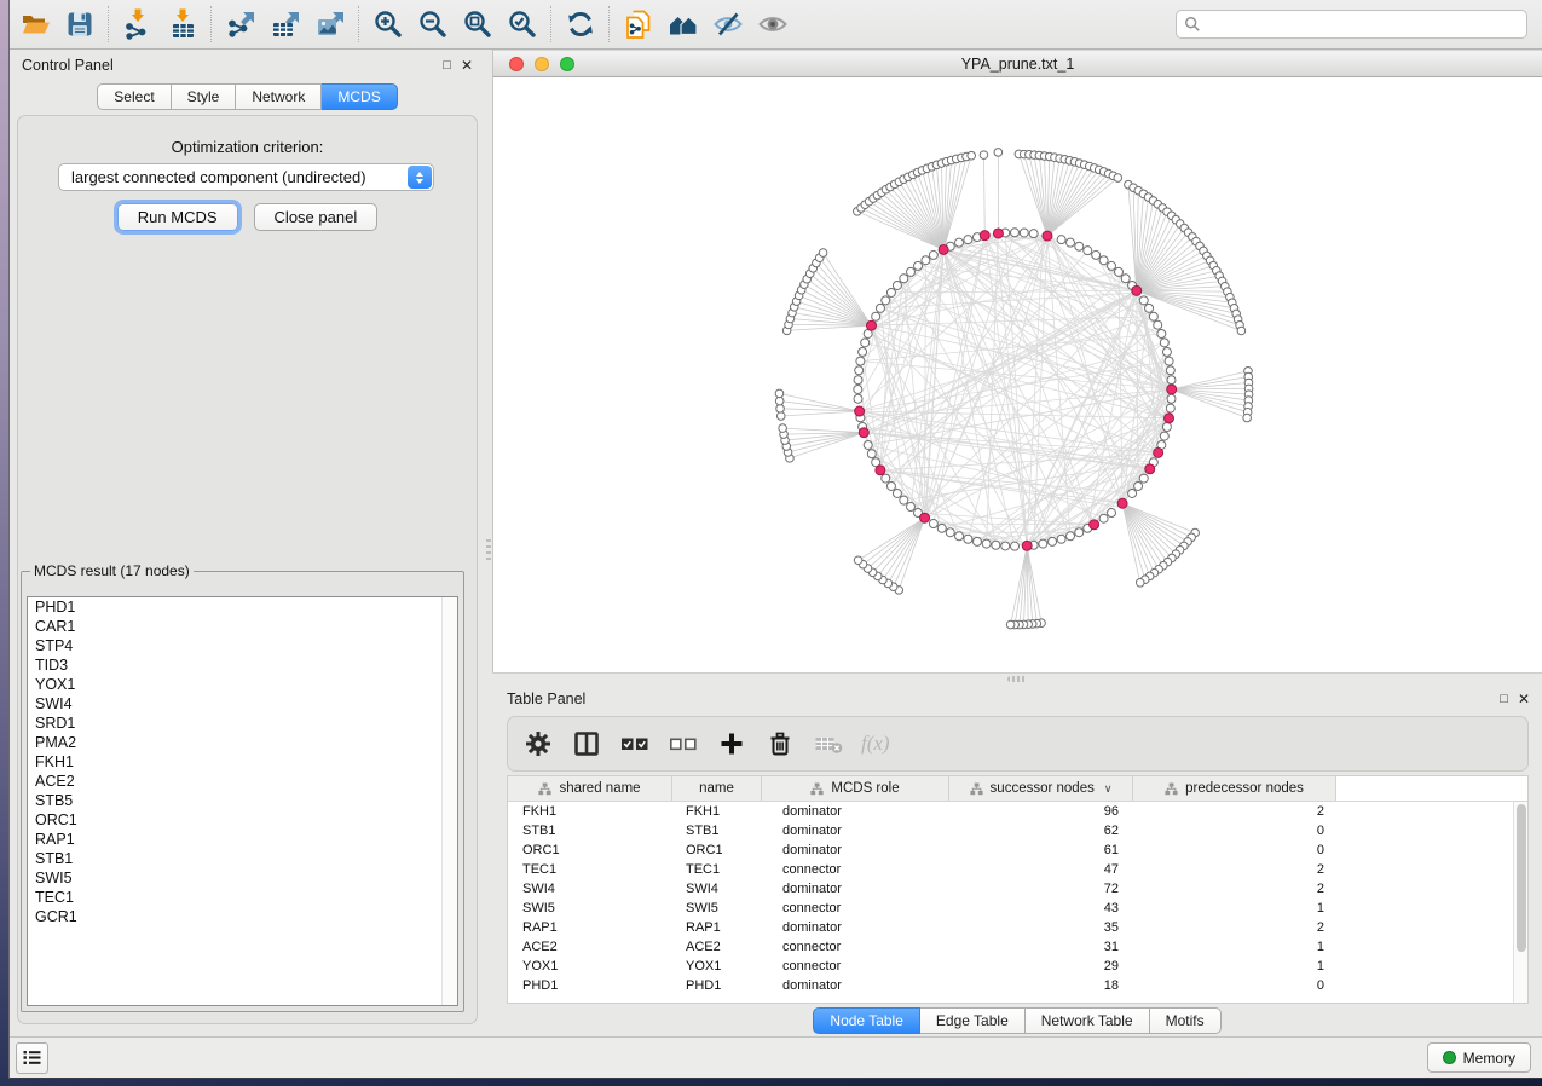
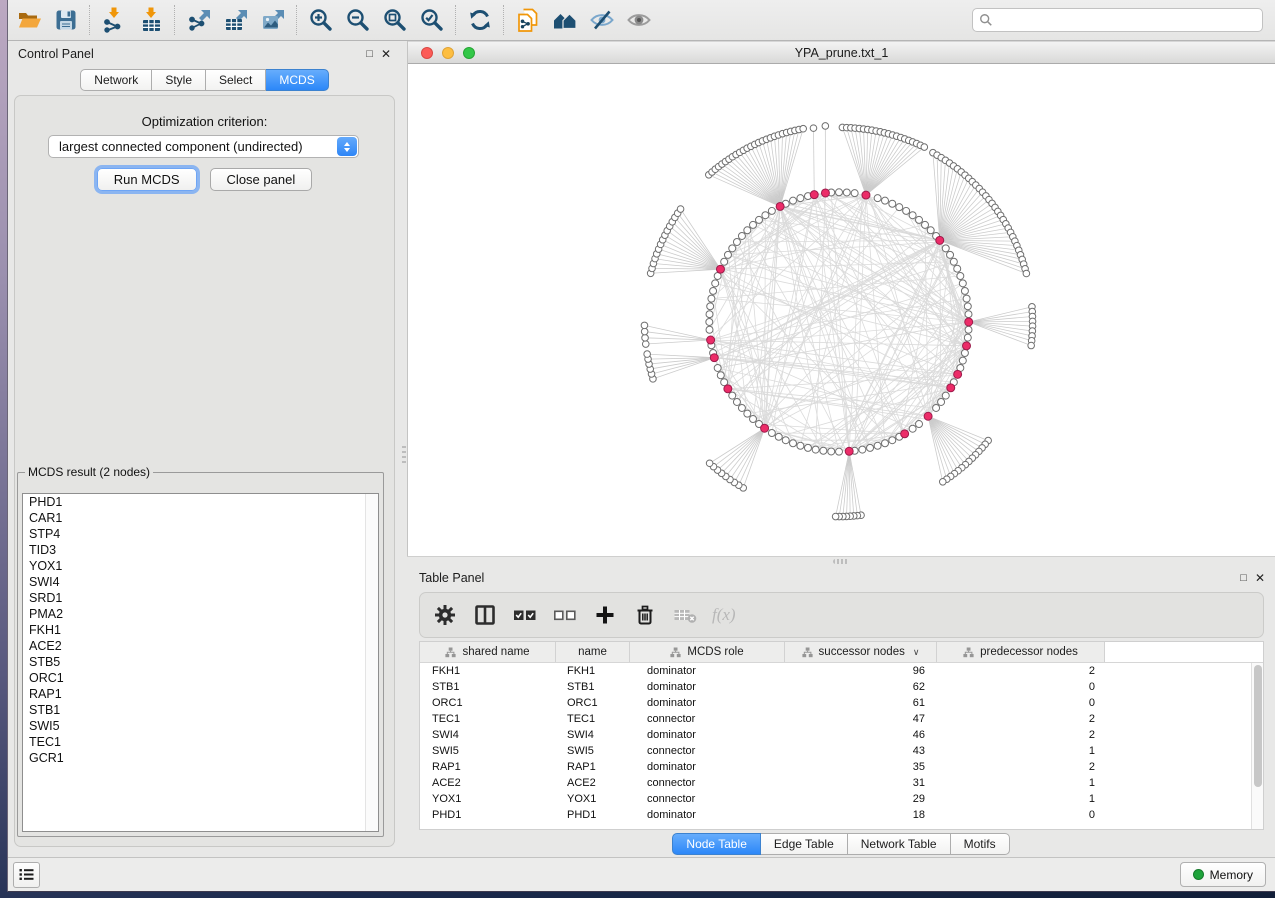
  Control Panel
  □
  ✕
- Select
+ Network
  Style
- Network
+ Select
  MCDS
  Optimization criterion:
  largest connected component (undirected)
  Run MCDS
  Close panel
- MCDS result (17 nodes)
+ MCDS result (2 nodes)
  PHD1
  CAR1
  STP4
  TID3
  YOX1
  SWI4
  SRD1
  PMA2
  FKH1
  ACE2
  STB5
  ORC1
  RAP1
  STB1
  SWI5
  TEC1
  GCR1
  YPA_prune.txt_1
  Table Panel
  □
  ✕
  f(x)
  shared name
  name
  MCDS role
  successor nodes
  ∨
  predecessor nodes
  FKH1
  FKH1
  dominator
  96
  2
  STB1
  STB1
  dominator
  62
  0
  ORC1
  ORC1
  dominator
  61
  0
  TEC1
  TEC1
  connector
  47
  2
  SWI4
  SWI4
  dominator
- 72
+ 46
  2
  SWI5
  SWI5
  connector
  43
  1
  RAP1
  RAP1
  dominator
  35
  2
  ACE2
  ACE2
  connector
  31
  1
  YOX1
  YOX1
  connector
  29
  1
  PHD1
  PHD1
  dominator
  18
  0
  Node Table
  Edge Table
  Network Table
  Motifs
  Memory
